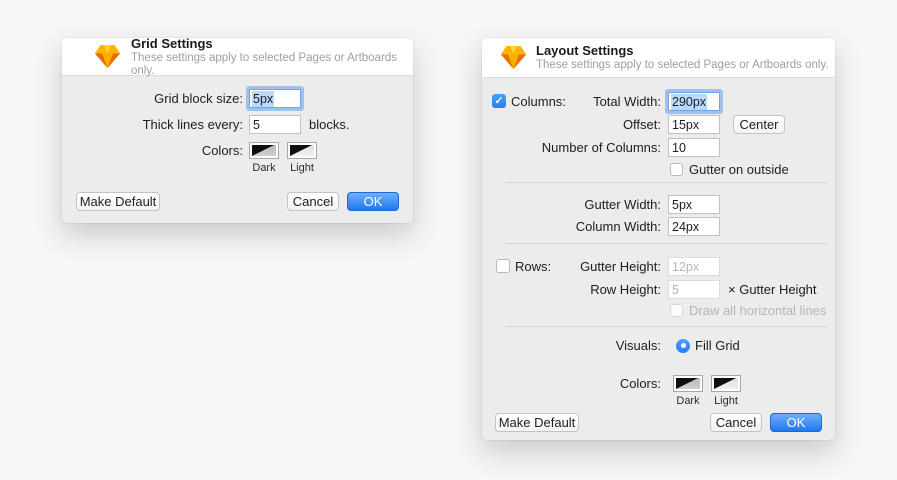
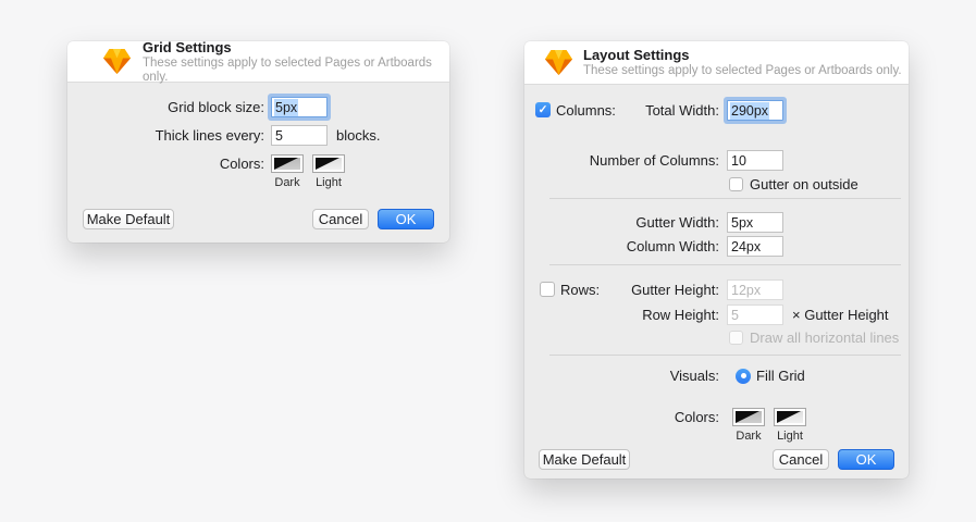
  Grid Settings
  These settings apply to selected Pages or Artboards only.
  Grid block size:
  5px
  Thick lines every:
  5
  blocks.
  Colors:
  Dark
  Light
  Make Default
  Cancel
  OK
  Layout Settings
  These settings apply to selected Pages or Artboards only.
  ✓
  Columns:
  Total Width:
  290px
- Offset:
- 15px
- Center
  Number of Columns:
  10
  Gutter on outside
  Gutter Width:
  5px
  Column Width:
  24px
  Rows:
  Gutter Height:
  12px
  Row Height:
  5
  × Gutter Height
  Draw all horizontal lines
  Visuals:
  Fill Grid
  Colors:
  Dark
  Light
  Make Default
  Cancel
  OK
